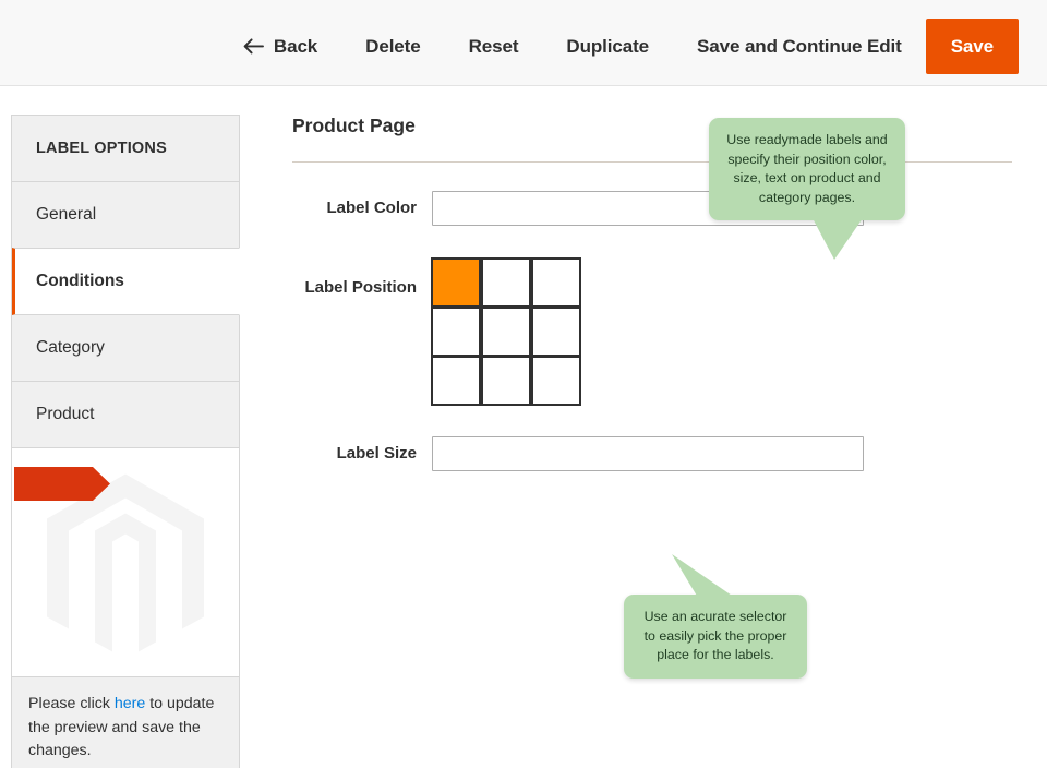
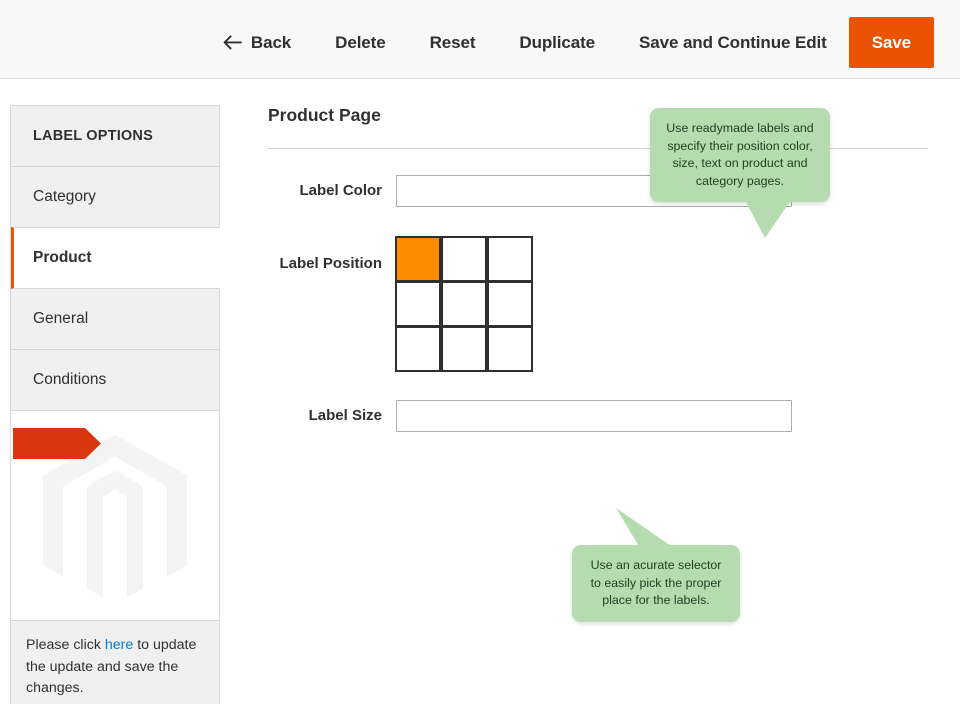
  Back
  Delete
  Reset
  Duplicate
  Save and Continue Edit
  Save
  LABEL OPTIONS
- General
+ Category
- Conditions
+ Product
- Category
+ General
- Product
+ Conditions
- Please click here to update the preview and save the changes.
+ Please click here to update the update and save the changes.
  Product Page
  Label Color
  Label Position
  Label Size
  Use readymade labels and specify their position color, size, text on product and category pages.
  Use an acurate selector to easily pick the proper place for the labels.
